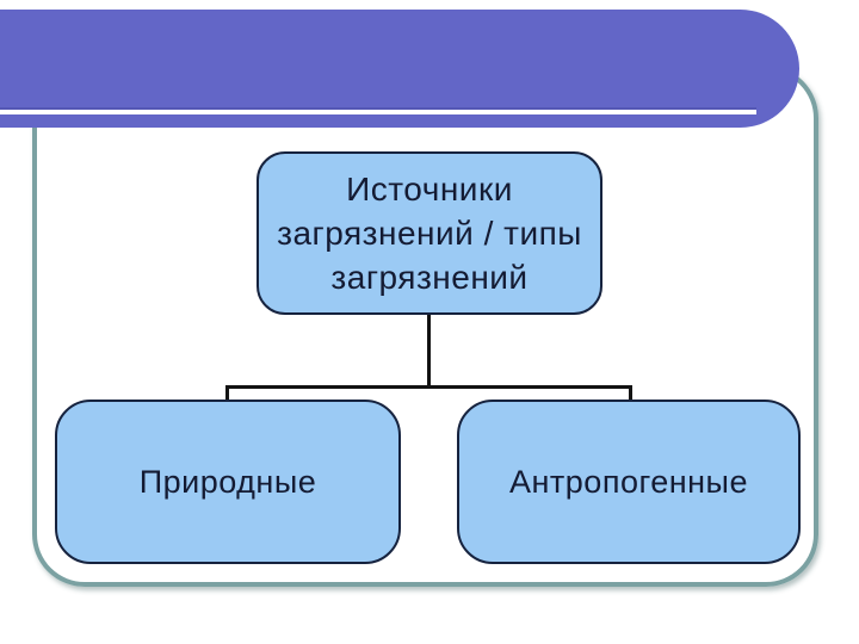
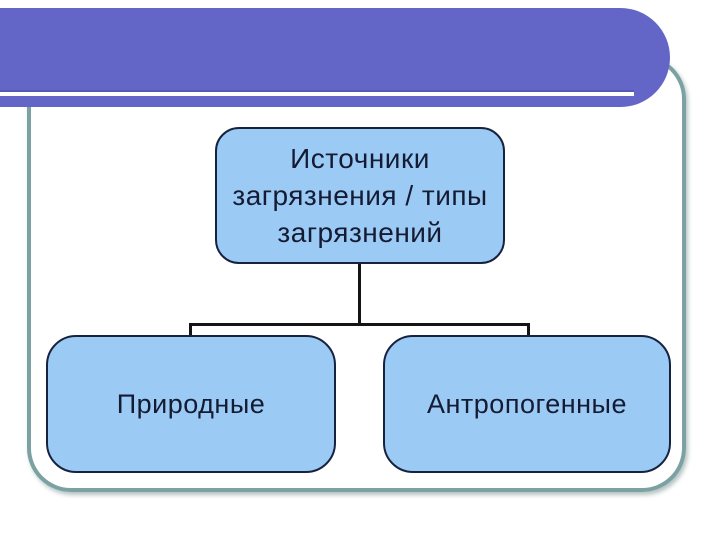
- Источники загрязнений / типы загрязнений
+ Источники загрязнения / типы загрязнений
  Природные
  Антропогенные
